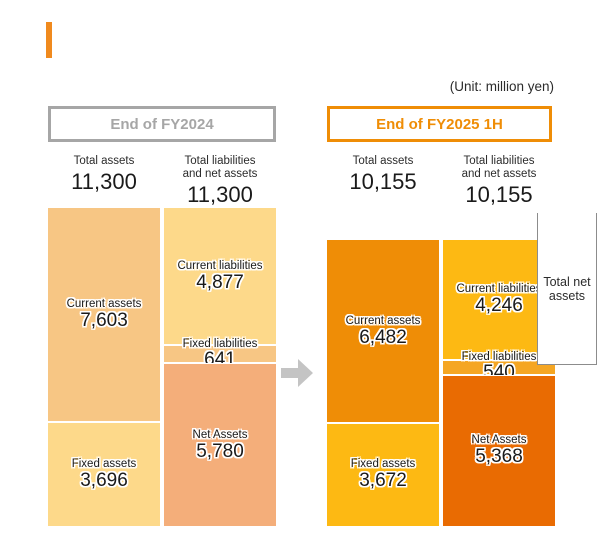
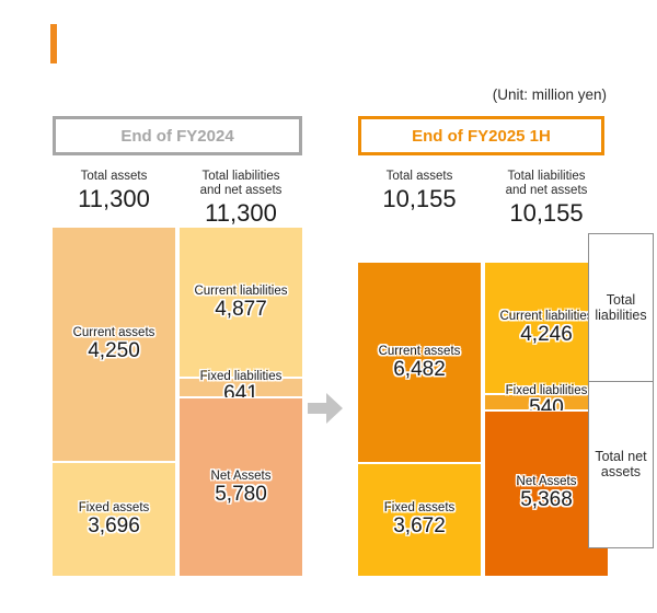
  (Unit: million yen)
  End of FY2024
  End of FY2025 1H
  Total assets
  11,300
  Total liabilities
  and net assets
  11,300
  Current assets
- 7,603
+ 4,250
  Fixed assets
  3,696
  Current liabilities
  4,877
  Fixed liabilities
  641
  Net Assets
  5,780
  Total assets
  10,155
  Total liabilities
  and net assets
  10,155
  Current assets
  6,482
  Fixed assets
  3,672
  Current liabilitie
  4,246
  Fixed liabilities
  540
  Net Assets
  5,368
+ Total
+ liabilities
  Total net
  assets
